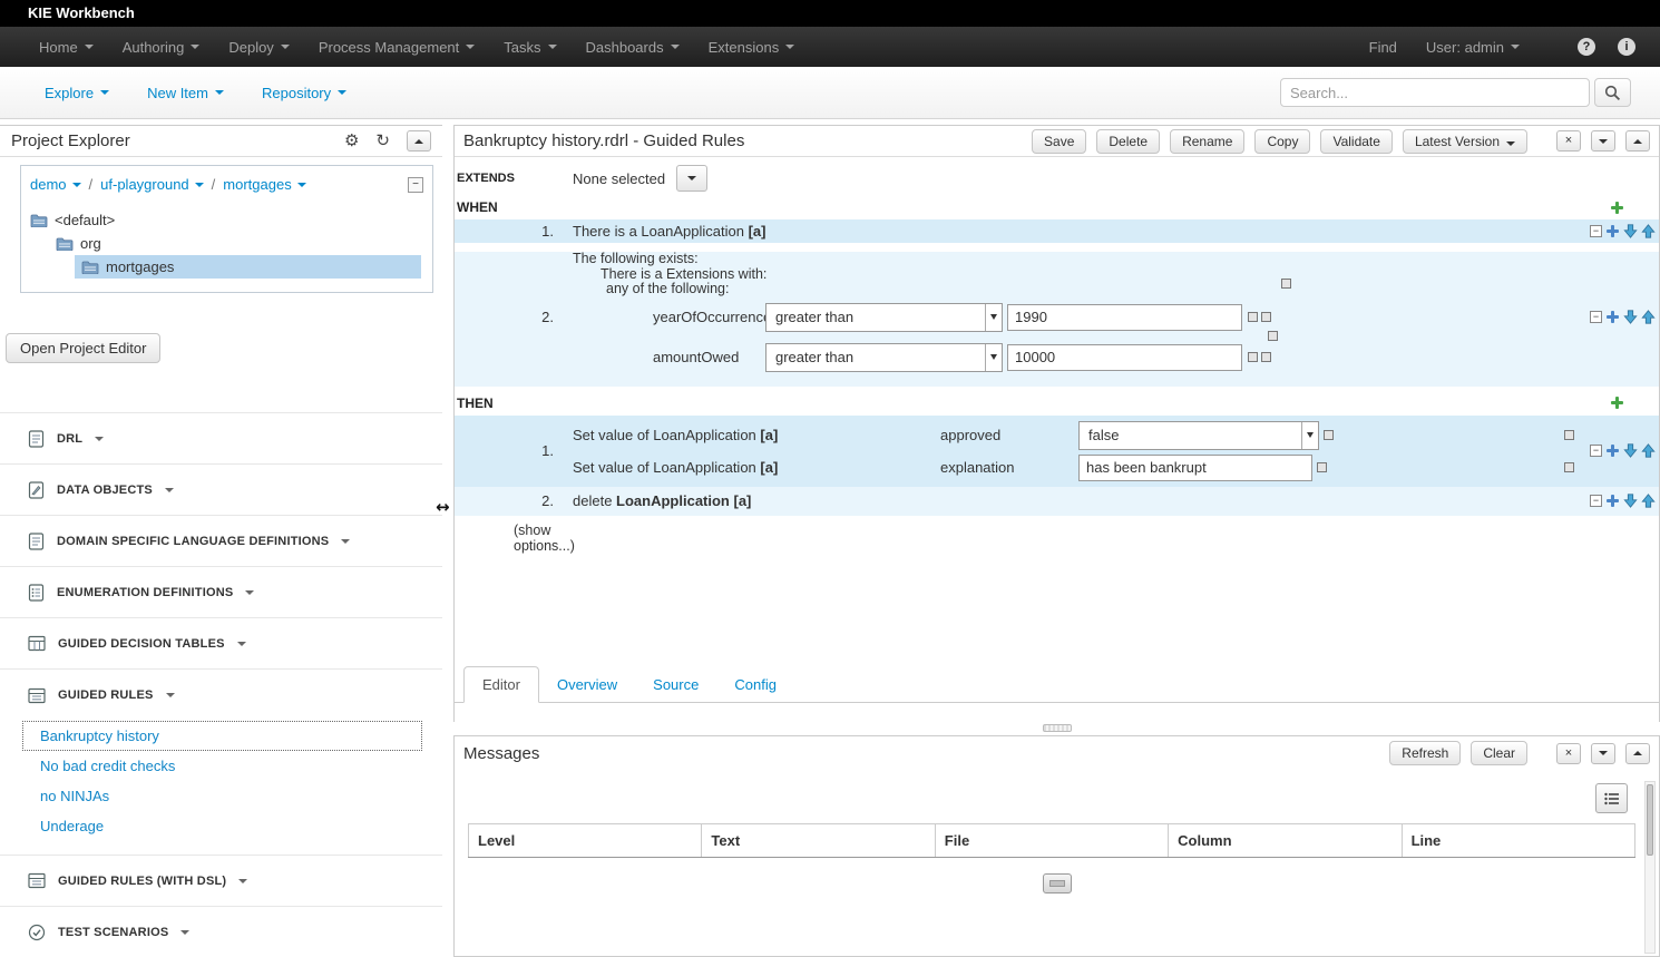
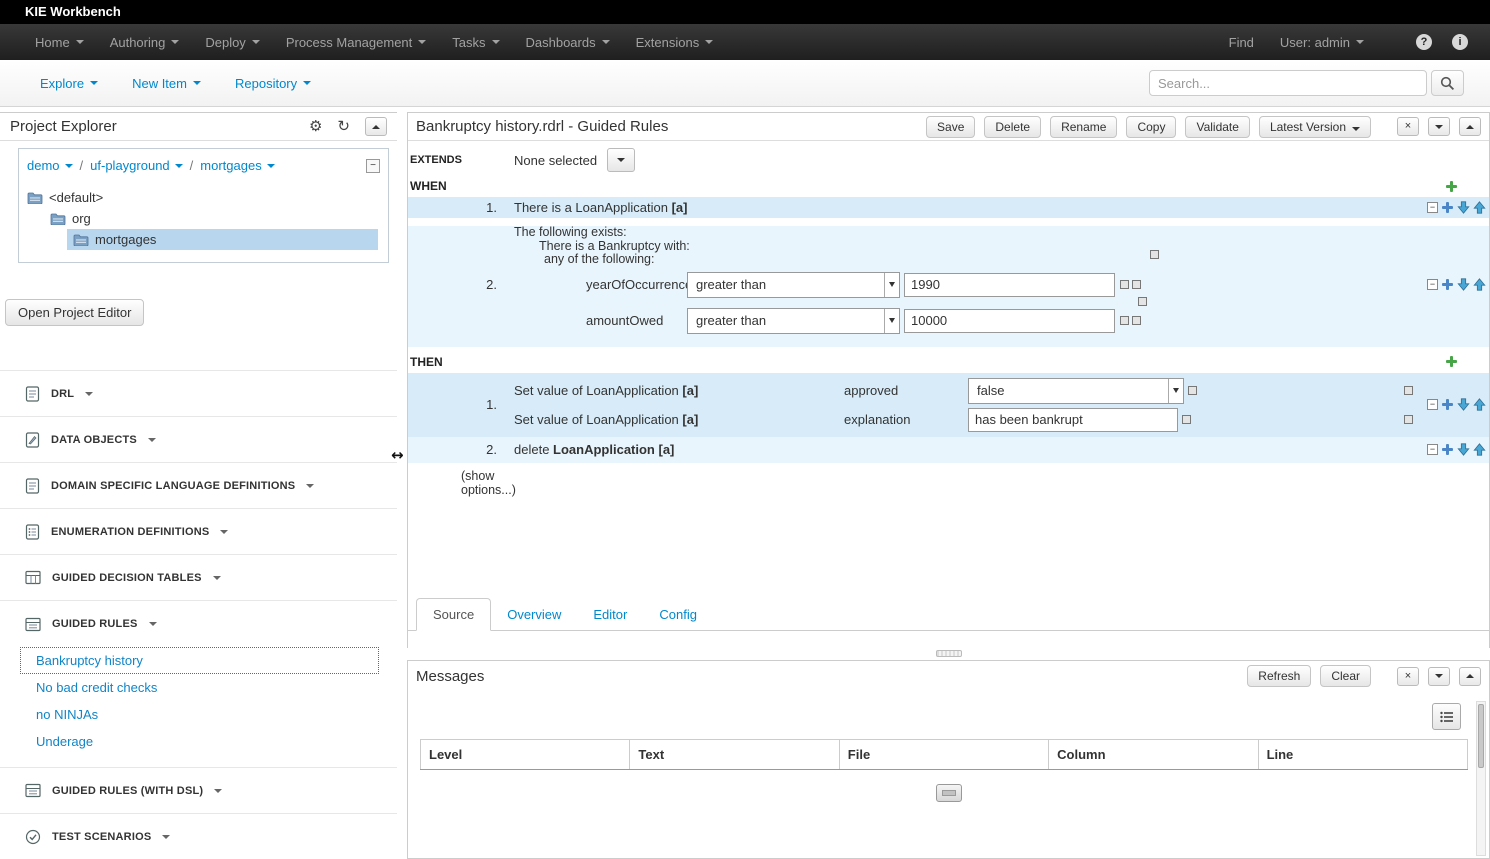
  KIE Workbench
  Home
  Authoring
  Deploy
  Process Management
  Tasks
  Dashboards
  Extensions
  Find
  User: admin
  ?
  i
  Explore
  New Item
  Repository
  Search...
  Project Explorer
  ⚙
  ↻
  demo
  /
  uf-playground
  /
  mortgages
  −
  <default>
  org
  mortgages
  Open Project Editor
  DRL
  DATA OBJECTS
  DOMAIN SPECIFIC LANGUAGE DEFINITIONS
  ENUMERATION DEFINITIONS
  GUIDED DECISION TABLES
  GUIDED RULES
  Bankruptcy history
  No bad credit checks
  no NINJAs
  Underage
  GUIDED RULES (WITH DSL)
  TEST SCENARIOS
  ↔
  Bankruptcy history.rdrl - Guided Rules
  Save
  Delete
  Rename
  Copy
  Validate
  Latest Version
  ×
  EXTENDS
  None selected
  WHEN
  1.
  There is a LoanApplication [a]
  −
  The following exists:
- There is a Extensions with:
+ There is a Bankruptcy with:
  any of the following:
  2.
  yearOfOccurrenc
  greater than
  1990
  −
  amountOwed
  greater than
  10000
  THEN
  1.
  Set value of LoanApplication [a]
  approved
  false
  Set value of LoanApplication [a]
  explanation
  has been bankrupt
  −
  2.
  delete LoanApplication [a]
  −
  (show options...)
- Editor
+ Source
  Overview
- Source
+ Editor
  Config
  Messages
  Refresh
  Clear
  ×
  Level	Text	File	Column	Line
